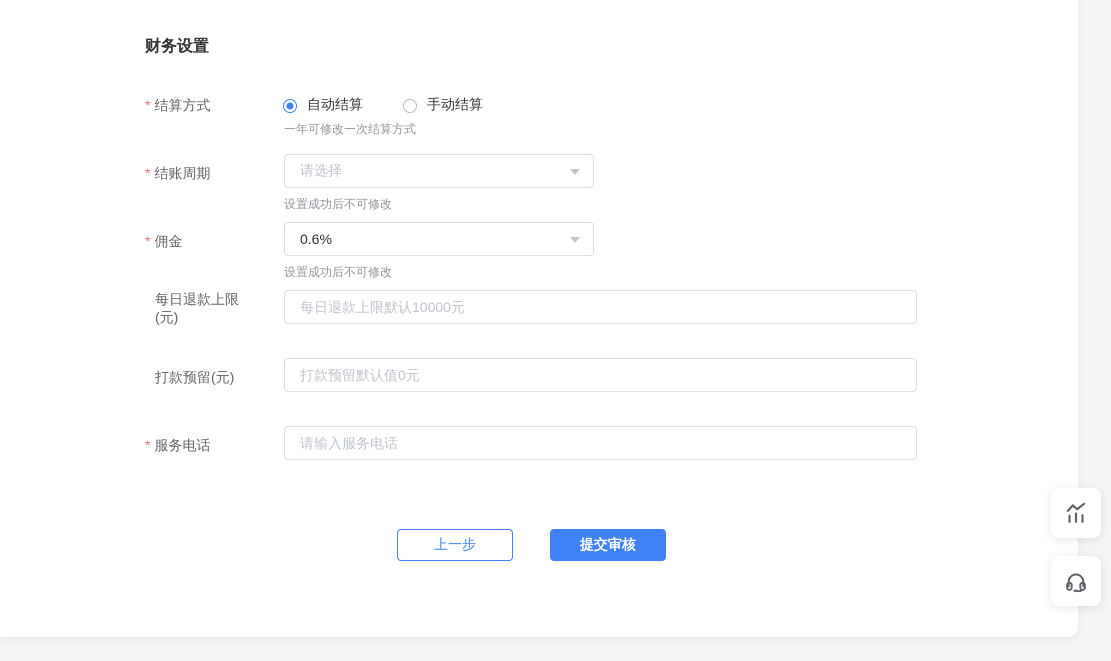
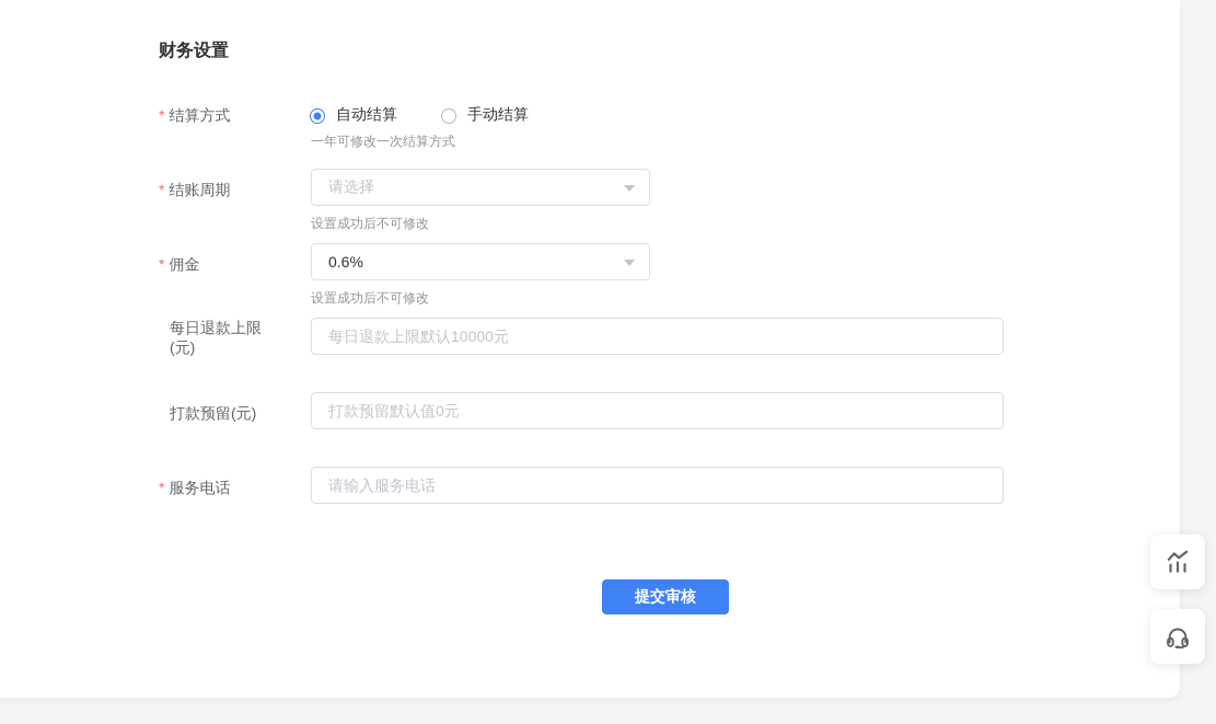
  财务设置
  * 结算方式
  自动结算
  手动结算
  一年可修改一次结算方式
  * 结账周期
  请选择
  设置成功后不可修改
  * 佣金
  0.6%
  设置成功后不可修改
  每日退款上限(元)
  每日退款上限默认10000元
  打款预留(元)
  打款预留默认值0元
  * 服务电话
  请输入服务电话
- 上一步
  提交审核
